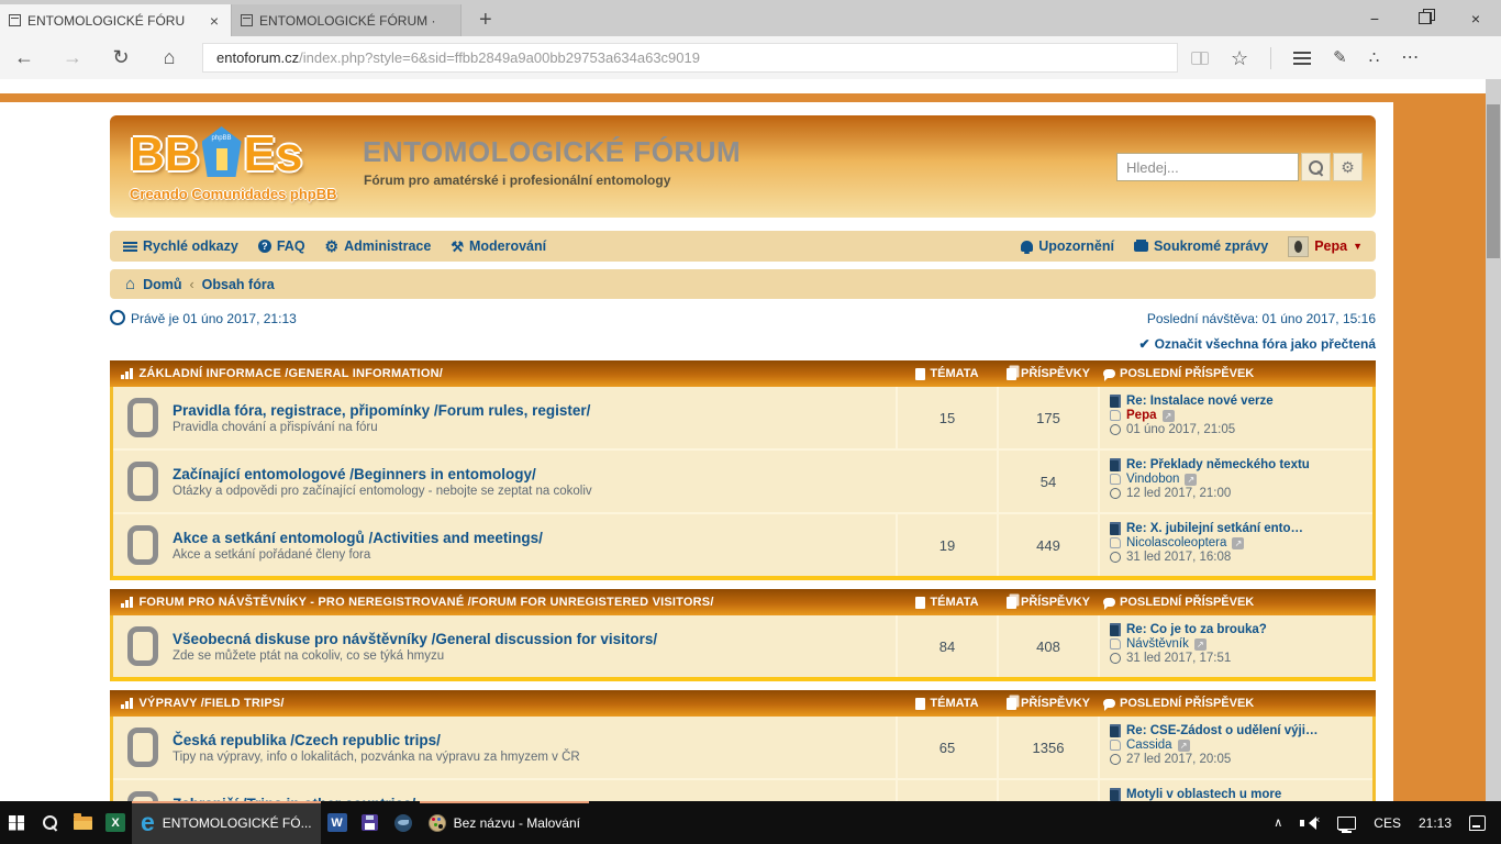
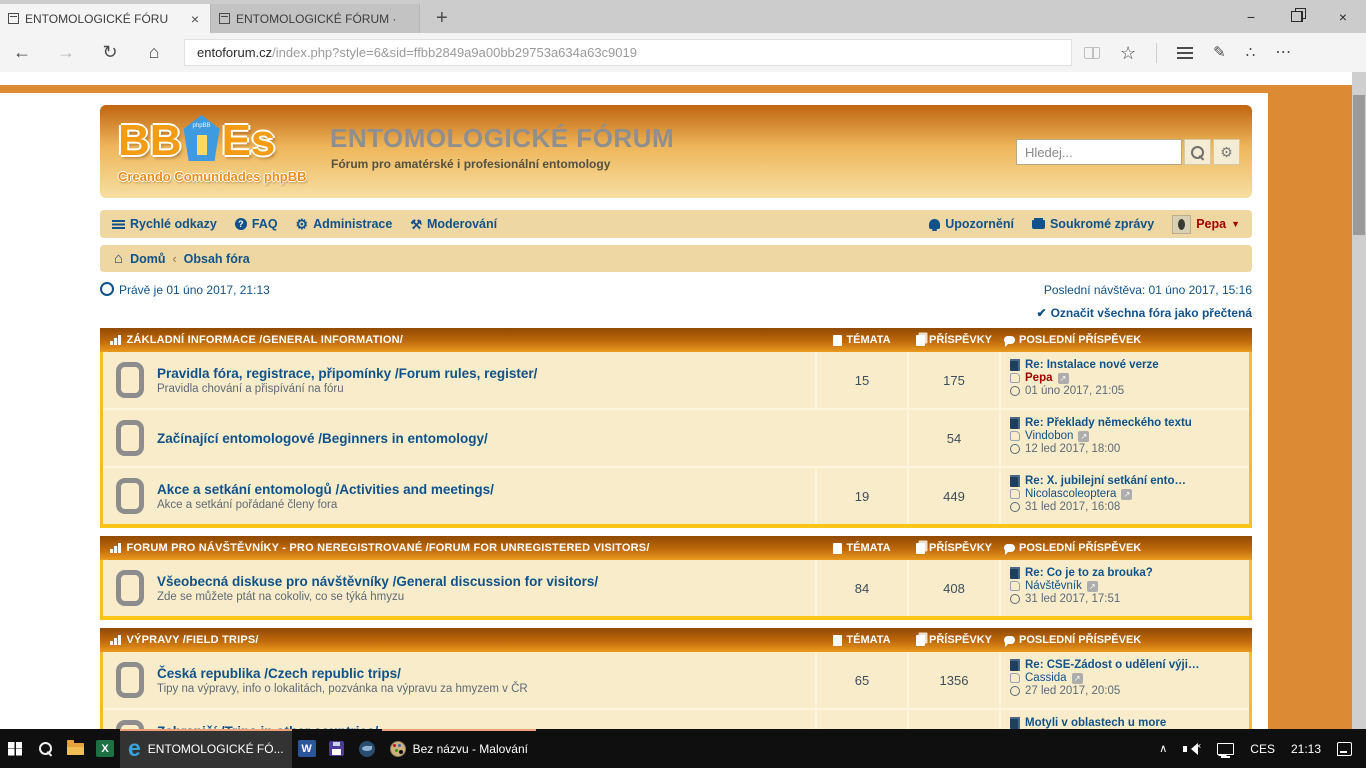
  ENTOMOLOGICKÉ FÓRU
  ×
  ENTOMOLOGICKÉ FÓRUM ·
  +
  −
  ×
  ←
  →
  ↻
  ⌂
  entoforum.cz
  /index.php?style=6&sid=ffbb2849a9a00bb29753a634a63c9019
  ☆
  ✎
  ∴
  ⋯
  BB
  Es
  Creando Comunidades phpBB
  ENTOMOLOGICKÉ FÓRUM
  Fórum pro amatérské i profesionální entomology
  Hledej...
  ⚙
  Rychlé odkazy
  ?
  FAQ
  ⚙
  Administrace
  ⚒
  Moderování
  Upozornění
  Soukromé zprávy
  Pepa
  ▼
  ⌂
  Domů
  ‹
  Obsah fóra
  Právě je 01 úno 2017, 21:13
  Poslední návštěva: 01 úno 2017, 15:16
  ✔ Označit všechna fóra jako přečtená
  ZÁKLADNÍ INFORMACE /GENERAL INFORMATION/
  TÉMATA
  PŘÍSPĚVKY
  POSLEDNÍ PŘÍSPĚVEK
  Pravidla fóra, registrace, připomínky /Forum rules, register/
  Pravidla chování a přispívání na fóru
  15
  175
  Re: Instalace nové verze
  Pepa
  ↗
  01 úno 2017, 21:05
  Začínající entomologové /Beginners in entomology/
- Otázky a odpovědi pro začínající entomology - nebojte se zeptat na cokoliv
  54
  Re: Překlady německého textu
  Vindobon
  ↗
- 12 led 2017, 21:00
+ 12 led 2017, 18:00
  Akce a setkání entomologů /Activities and meetings/
  Akce a setkání pořádané členy fora
  19
  449
  Re: X. jubilejní setkání ento…
  Nicolascoleoptera
  ↗
  31 led 2017, 16:08
  FORUM PRO NÁVŠTĚVNÍKY - PRO NEREGISTROVANÉ /FORUM FOR UNREGISTERED VISITORS/
  TÉMATA
  PŘÍSPĚVKY
  POSLEDNÍ PŘÍSPĚVEK
  Všeobecná diskuse pro návštěvníky /General discussion for visitors/
  Zde se můžete ptát na cokoliv, co se týká hmyzu
  84
  408
  Re: Co je to za brouka?
  Návštěvník
  ↗
  31 led 2017, 17:51
  VÝPRAVY /FIELD TRIPS/
  TÉMATA
  PŘÍSPĚVKY
  POSLEDNÍ PŘÍSPĚVEK
  Česká republika /Czech republic trips/
  Tipy na výpravy, info o lokalitách, pozvánka na výpravu za hmyzem v ČR
  65
  1356
  Re: ČSE-Žádost o udělení výji…
  Cassida
  ↗
  27 led 2017, 20:05
  Motyli v oblastech u more
  X
  e
  ENTOMOLOGICKÉ FÓ...
  W
  Bez názvu - Malování
  ∧
  ×
  CES
  21:13
